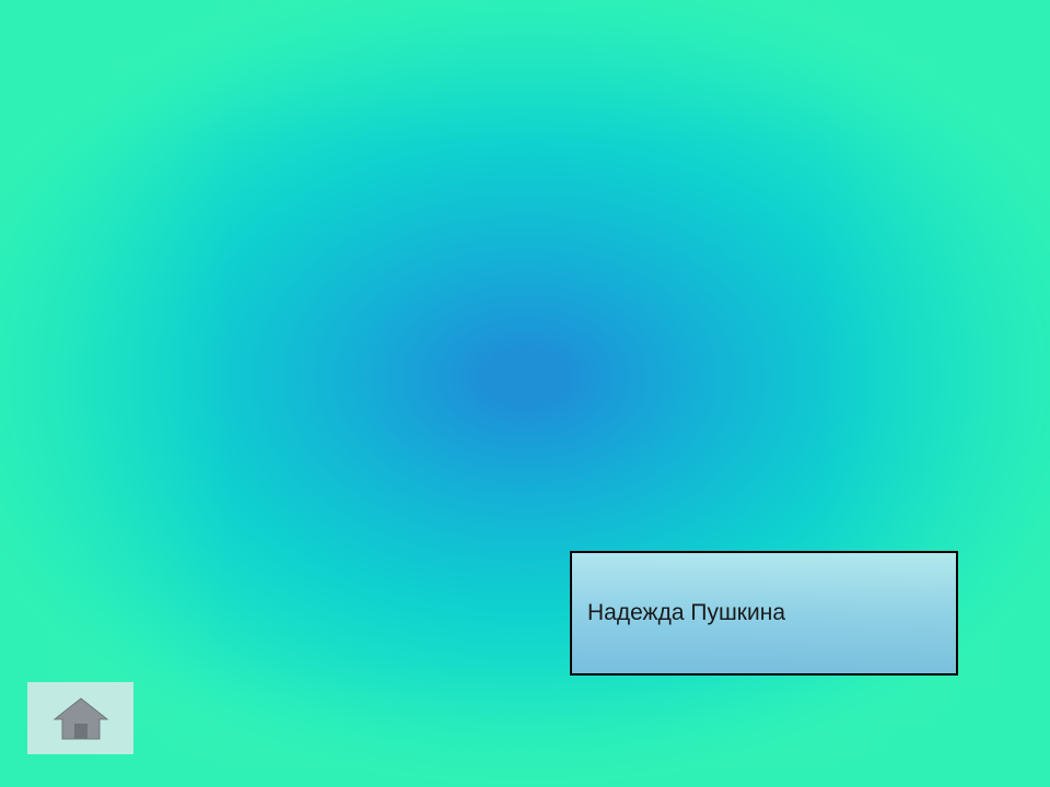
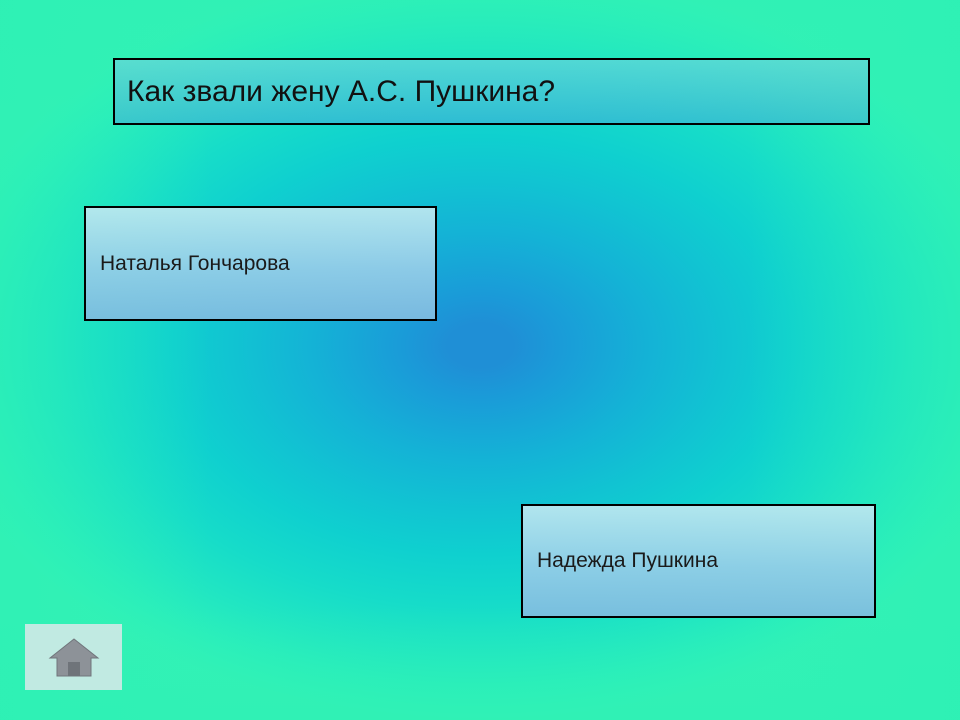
+ Как звали жену А.С. Пушкина?
+ Наталья Гончарова
  Надежда Пушкина
